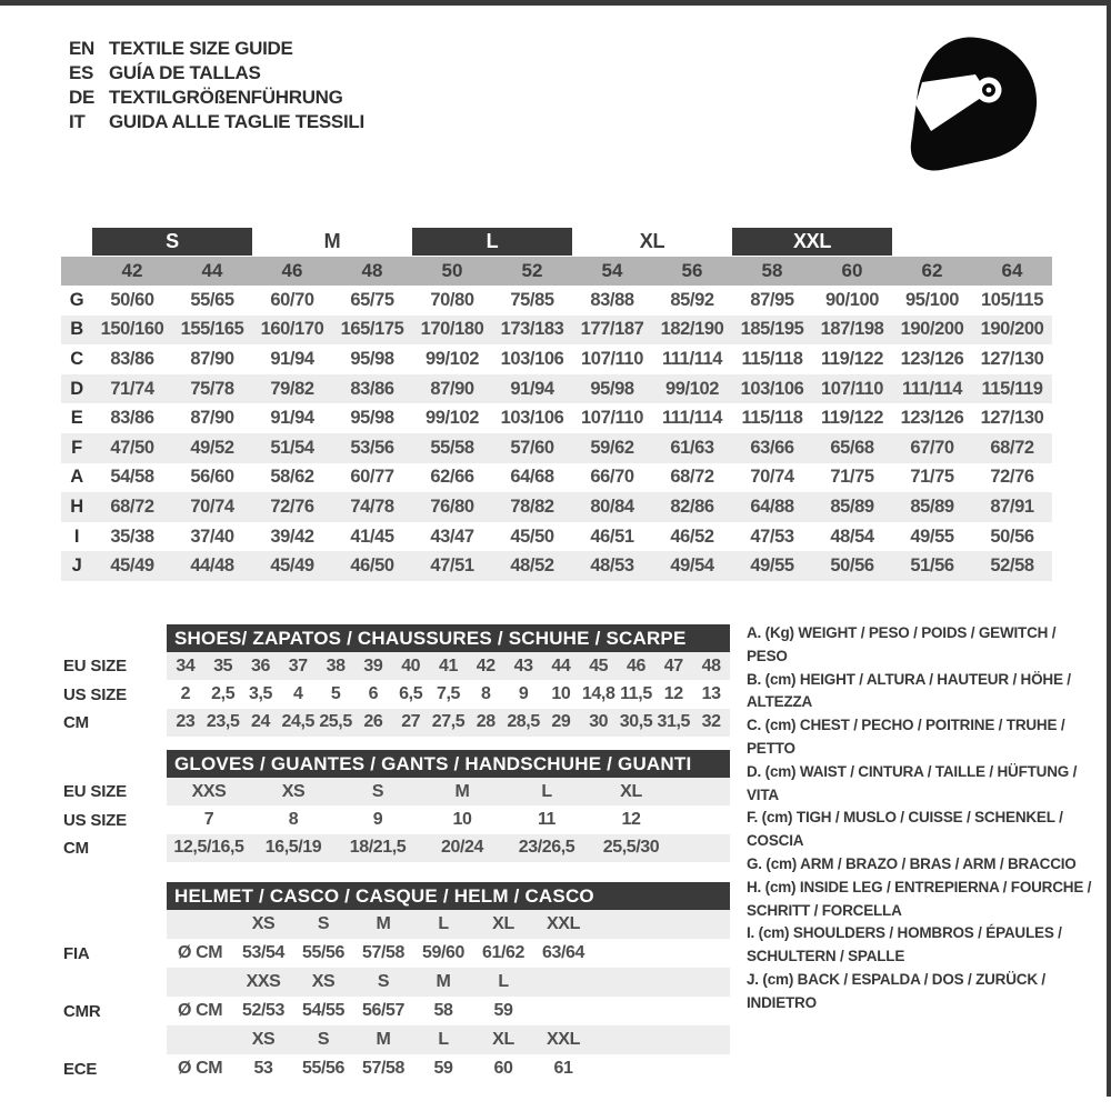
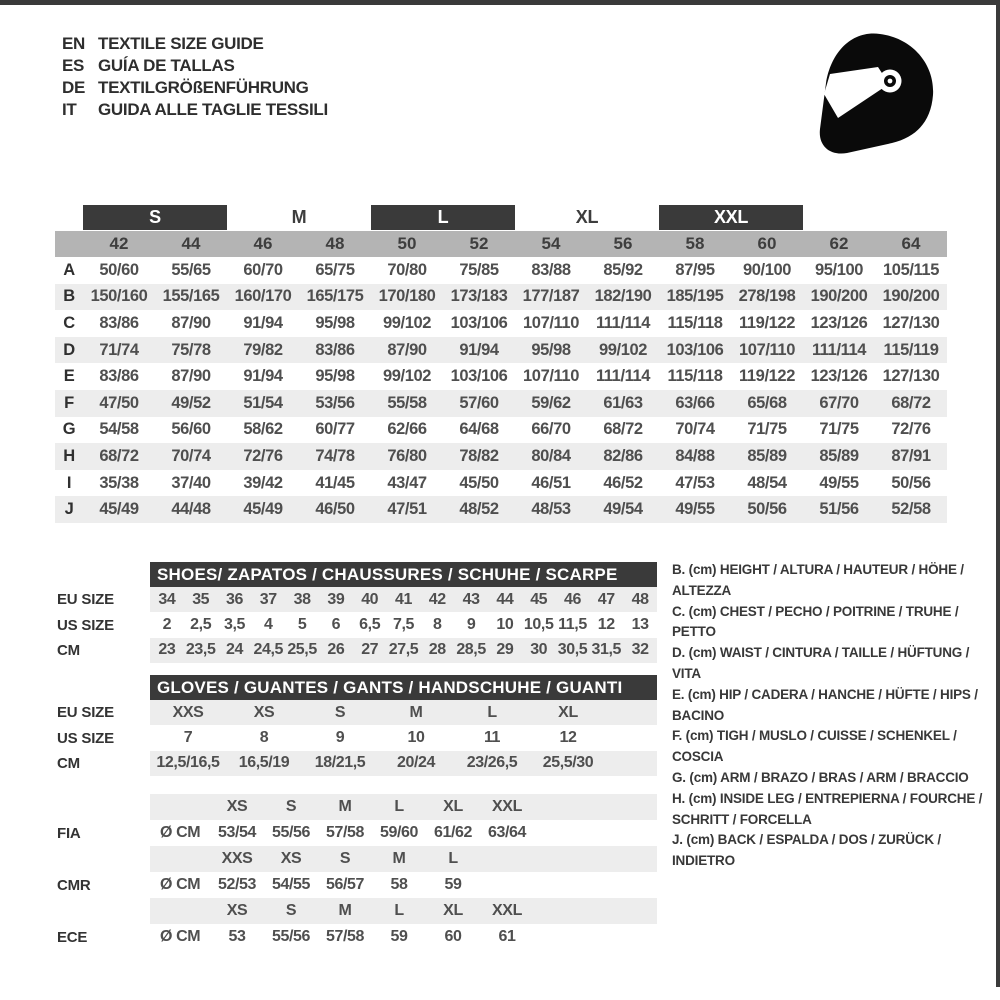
  EN
  TEXTILE SIZE GUIDE
  ES
  GUÍA DE TALLAS
  DE
  TEXTILGRÖßENFÜHRUNG
  IT
  GUIDA ALLE TAGLIE TESSILI
  S
  M
  L
  XL
  XXL
  42
  44
  46
  48
  50
  52
  54
  56
  58
  60
  62
  64
- G
+ A
  50/60
  55/65
  60/70
  65/75
  70/80
  75/85
  83/88
  85/92
  87/95
  90/100
  95/100
  105/115
  B
  150/160
  155/165
  160/170
  165/175
  170/180
  173/183
  177/187
  182/190
  185/195
- 187/198
+ 278/198
  190/200
  190/200
  C
  83/86
  87/90
  91/94
  95/98
  99/102
  103/106
  107/110
  111/114
  115/118
  119/122
  123/126
  127/130
  D
  71/74
  75/78
  79/82
  83/86
  87/90
  91/94
  95/98
  99/102
  103/106
  107/110
  111/114
  115/119
  E
  83/86
  87/90
  91/94
  95/98
  99/102
  103/106
  107/110
  111/114
  115/118
  119/122
  123/126
  127/130
  F
  47/50
  49/52
  51/54
  53/56
  55/58
  57/60
  59/62
  61/63
  63/66
  65/68
  67/70
  68/72
- A
+ G
  54/58
  56/60
  58/62
  60/77
  62/66
  64/68
  66/70
  68/72
  70/74
  71/75
  71/75
  72/76
  H
  68/72
  70/74
  72/76
  74/78
  76/80
  78/82
  80/84
  82/86
- 64/88
+ 84/88
  85/89
  85/89
  87/91
  I
  35/38
  37/40
  39/42
  41/45
  43/47
  45/50
  46/51
  46/52
  47/53
  48/54
  49/55
  50/56
  J
  45/49
  44/48
  45/49
  46/50
  47/51
  48/52
  48/53
  49/54
  49/55
  50/56
  51/56
  52/58
  SHOES/ ZAPATOS / CHAUSSURES / SCHUHE / SCARPE
  EU SIZE
  34
  35
  36
  37
  38
  39
  40
  41
  42
  43
  44
  45
  46
  47
  48
  US SIZE
  2
  2,5
  3,5
  4
  5
  6
  6,5
  7,5
  8
  9
  10
- 14,8
+ 10,5
  11,5
  12
  13
  CM
  23
  23,5
  24
  24,5
  25,5
  26
  27
  27,5
  28
  28,5
  29
  30
  30,5
  31,5
  32
  GLOVES / GUANTES / GANTS / HANDSCHUHE / GUANTI
  EU SIZE
  XXS
  XS
  S
  M
  L
  XL
  US SIZE
  7
  8
  9
  10
  11
  12
  CM
  12,5/16,5
  16,5/19
  18/21,5
  20/24
  23/26,5
  25,5/30
- HELMET / CASCO / CASQUE / HELM / CASCO
  XS
  S
  M
  L
  XL
  XXL
  FIA
  Ø CM
  53/54
  55/56
  57/58
  59/60
  61/62
  63/64
  XXS
  XS
  S
  M
  L
  CMR
  Ø CM
  52/53
  54/55
  56/57
  58
  59
  XS
  S
  M
  L
  XL
  XXL
  ECE
  Ø CM
  53
  55/56
  57/58
  59
  60
  61
- A. (Kg) WEIGHT / PESO / POIDS / GEWITCH / PESO
  B. (cm) HEIGHT / ALTURA / HAUTEUR / HÖHE / ALTEZZA
  C. (cm) CHEST / PECHO / POITRINE / TRUHE / PETTO
  D. (cm) WAIST / CINTURA / TAILLE / HÜFTUNG / VITA
+ E. (cm) HIP / CADERA / HANCHE / HÜFTE / HIPS / BACINO
  F. (cm) TIGH / MUSLO / CUISSE / SCHENKEL / COSCIA
  G. (cm) ARM / BRAZO / BRAS / ARM / BRACCIO
  H. (cm) INSIDE LEG / ENTREPIERNA / FOURCHE /
  SCHRITT / FORCELLA
- I. (cm) SHOULDERS / HOMBROS / ÉPAULES /
- SCHULTERN / SPALLE
  J. (cm) BACK / ESPALDA / DOS / ZURÜCK / INDIETRO
